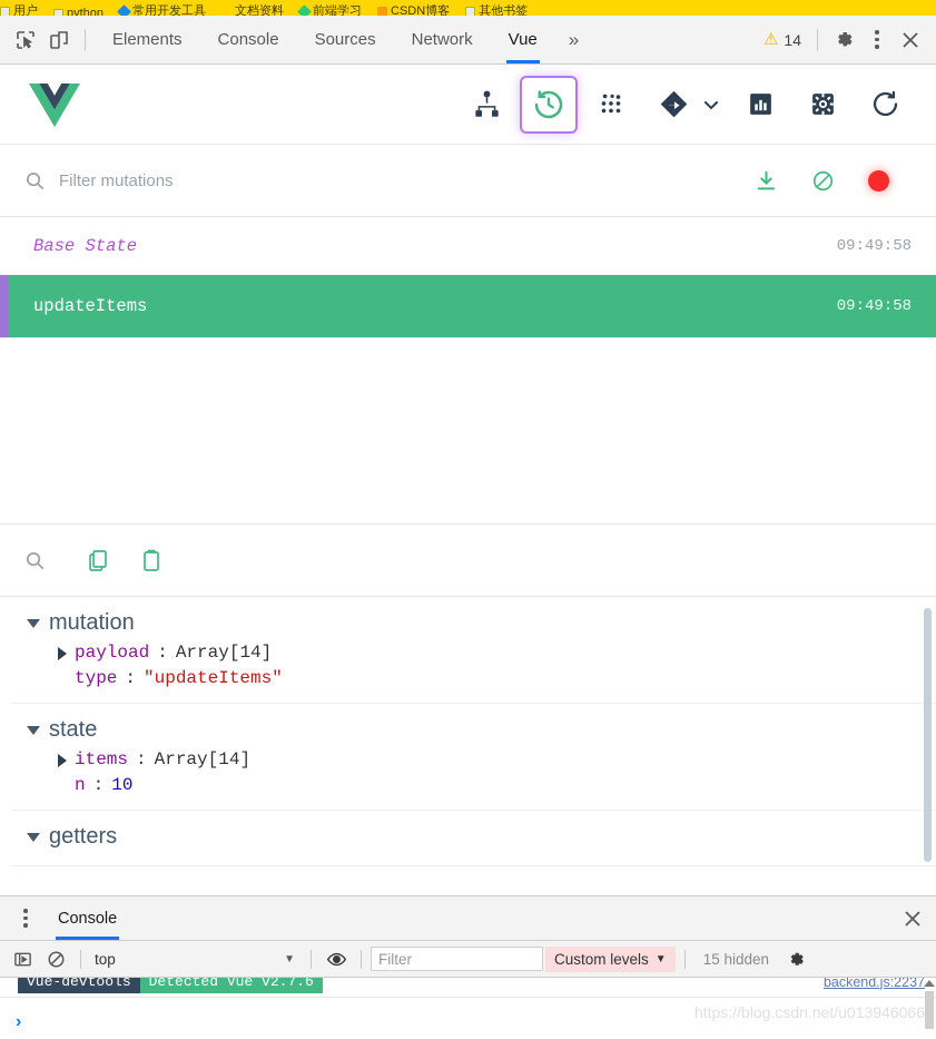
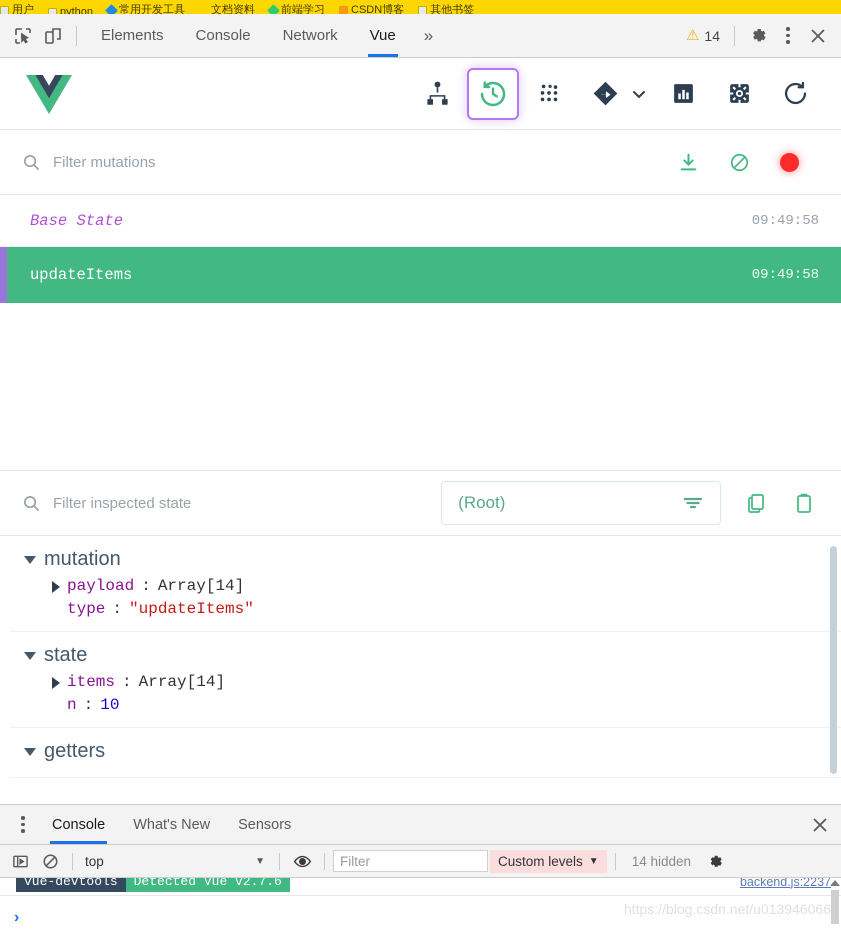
  用户
  python
  常用开发工具
  文档资料
  前端学习
  CSDN博客
  其他书签
  Elements
  Console
- Sources
  Network
  Vue
  »
  ⚠
  14
  Filter mutations
  Base State
  09:49:58
  updateItems
  09:49:58
+ Filter inspected state
+ (Root)
  mutation
  payload
  :
  Array[14]
  type
  :
  "updateItems"
  state
  items
  :
  Array[14]
  n
  :
  10
  getters
  Console
+ What's New
+ Sensors
  top
  ▼
  Filter
  Custom levels
  ▼
- 15 hidden
+ 14 hidden
  vue-devtools
  Detected Vue v2.7.6
  backend.js:2237
  ›
  https://blog.csdn.net/u013946066
